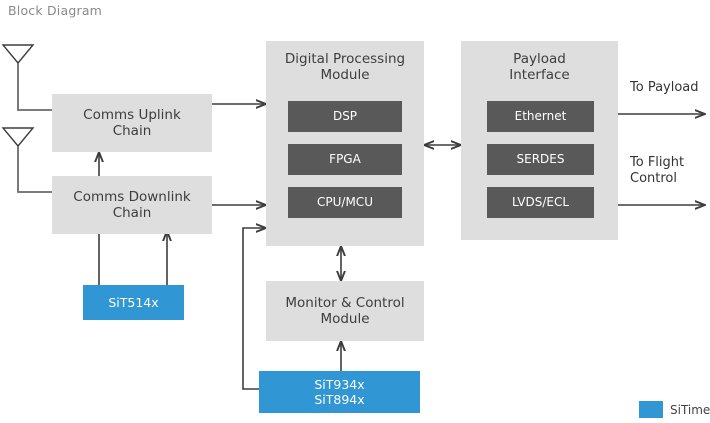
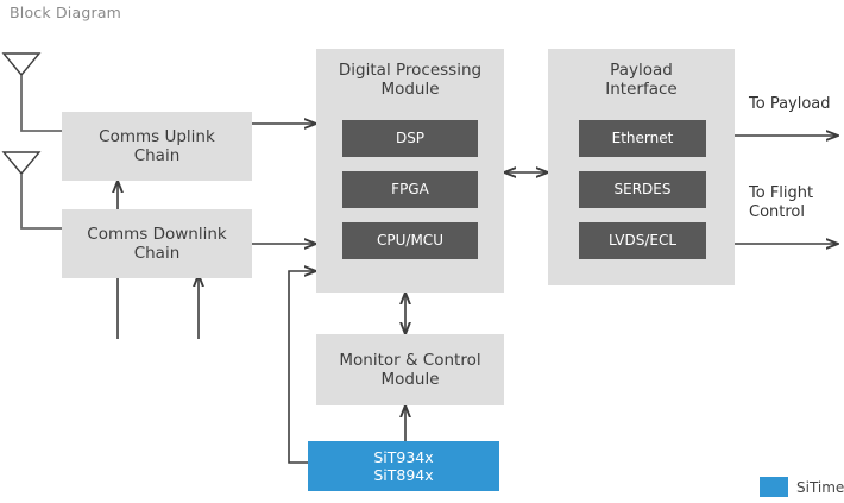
  Block Diagram
  Comms Uplink
  Chain
  Comms Downlink
  Chain
  Digital Processing
  Module
  DSP
  FPGA
  CPU/MCU
  Payload
  Interface
  Ethernet
  SERDES
  LVDS/ECL
  Monitor & Control
  Module
- SiT514x
  SiT934x
  SiT894x
  To Payload
  To Flight
  Control
  SiTime
